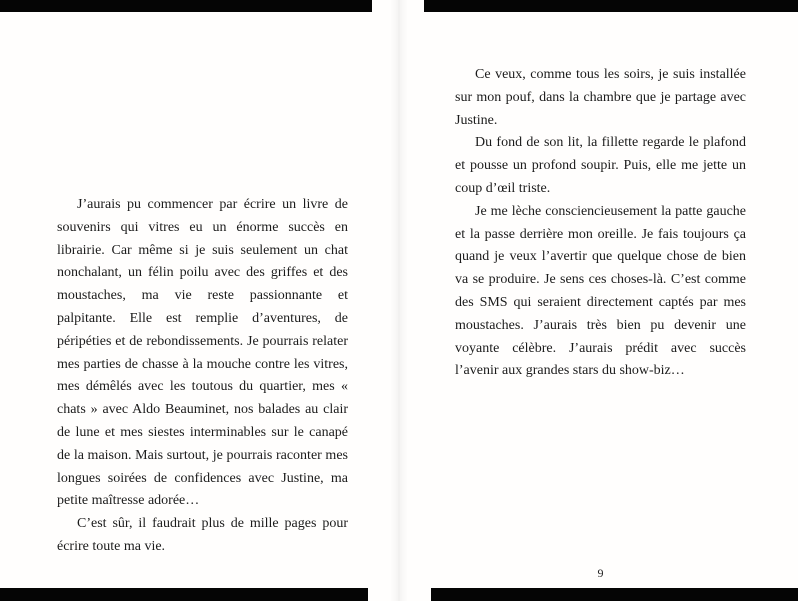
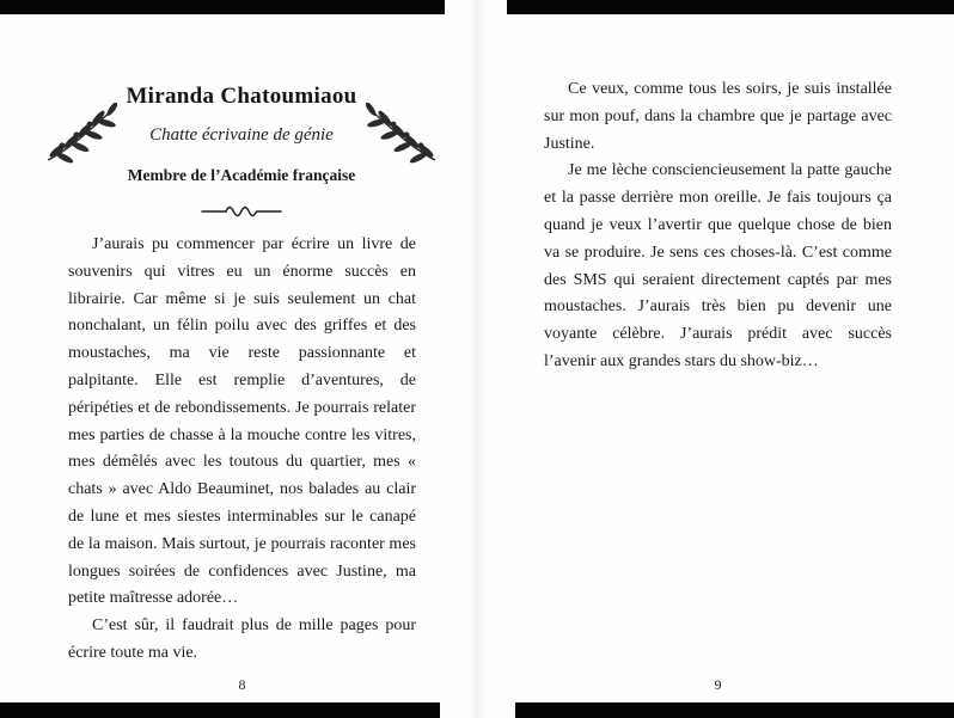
+ Miranda Chatoumiaou
+ Chatte écrivaine de génie
+ Membre de l’Académie française
  J’aurais pu commencer par écrire un livre de souvenirs qui vitres eu un énorme succès en librairie. Car même si je suis seulement un chat nonchalant, un félin poilu avec des griffes et des moustaches, ma vie reste passionnante et palpitante. Elle est remplie d’aventures, de péripéties et de rebondissements. Je pourrais relater mes parties de chasse à la mouche contre les vitres, mes démêlés avec les toutous du quartier, mes « chats » avec Aldo Beauminet, nos balades au clair de lune et mes siestes interminables sur le canapé de la maison. Mais surtout, je pourrais raconter mes longues soirées de confidences avec Justine, ma petite maîtresse adorée…
  C’est sûr, il faudrait plus de mille pages pour écrire toute ma vie.
+ 8
  Ce veux, comme tous les soirs, je suis installée sur mon pouf, dans la chambre que je partage avec Justine.
- Du fond de son lit, la fillette regarde le plafond et pousse un profond soupir. Puis, elle me jette un coup d’œil triste.
  Je me lèche consciencieusement la patte gauche et la passe derrière mon oreille. Je fais toujours ça quand je veux l’avertir que quelque chose de bien va se produire. Je sens ces choses-là. C’est comme des SMS qui seraient directement captés par mes moustaches. J’aurais très bien pu devenir une voyante célèbre. J’aurais prédit avec succès l’avenir aux grandes stars du show-biz…
  9
